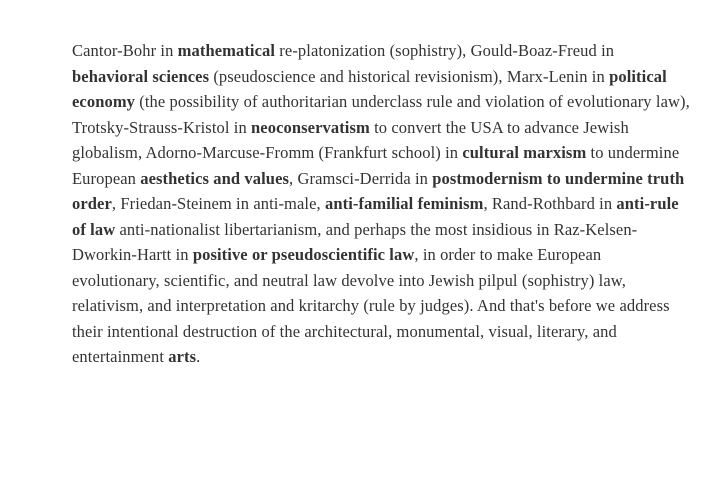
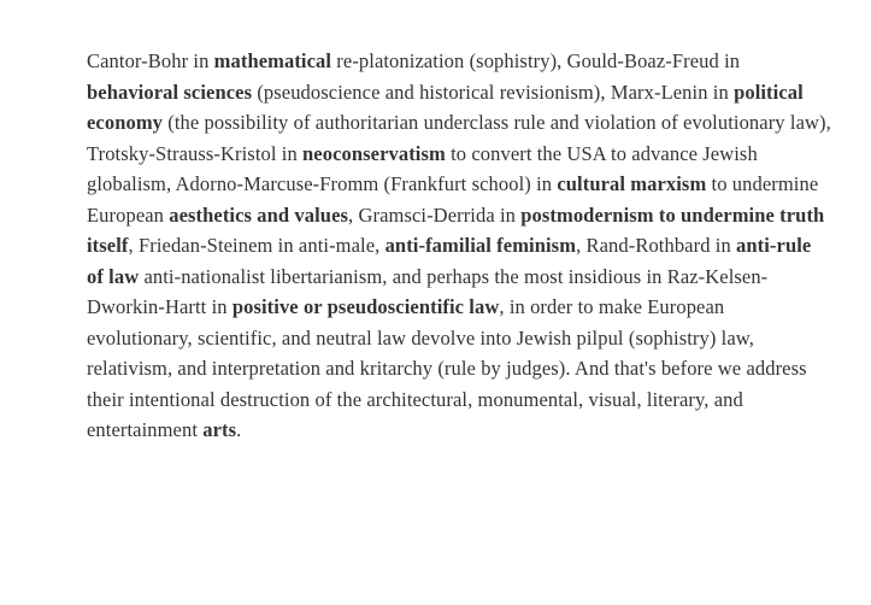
- Cantor-Bohr in mathematical re-platonization (sophistry), Gould-Boaz-Freud in behavioral sciences (pseudoscience and historical revisionism), Marx-Lenin in political economy (the possibility of authoritarian underclass rule and violation of evolutionary law), Trotsky-Strauss-Kristol in neoconservatism to convert the USA to advance Jewish globalism, Adorno-Marcuse-Fromm (Frankfurt school) in cultural marxism to undermine European aesthetics and values, Gramsci-Derrida in postmodernism to undermine truth order, Friedan-Steinem in anti-male, anti-familial feminism, Rand-Rothbard in anti-rule of law anti-nationalist libertarianism, and perhaps the most insidious in Raz-Kelsen-Dworkin-Hartt in positive or pseudoscientific law, in order to make European evolutionary, scientific, and neutral law devolve into Jewish pilpul (sophistry) law, relativism, and interpretation and kritarchy (rule by judges). And that's before we address their intentional destruction of the architectural, monumental, visual, literary, and entertainment arts.
+ Cantor-Bohr in mathematical re-platonization (sophistry), Gould-Boaz-Freud in behavioral sciences (pseudoscience and historical revisionism), Marx-Lenin in political economy (the possibility of authoritarian underclass rule and violation of evolutionary law), Trotsky-Strauss-Kristol in neoconservatism to convert the USA to advance Jewish globalism, Adorno-Marcuse-Fromm (Frankfurt school) in cultural marxism to undermine European aesthetics and values, Gramsci-Derrida in postmodernism to undermine truth itself, Friedan-Steinem in anti-male, anti-familial feminism, Rand-Rothbard in anti-rule of law anti-nationalist libertarianism, and perhaps the most insidious in Raz-Kelsen-Dworkin-Hartt in positive or pseudoscientific law, in order to make European evolutionary, scientific, and neutral law devolve into Jewish pilpul (sophistry) law, relativism, and interpretation and kritarchy (rule by judges). And that's before we address their intentional destruction of the architectural, monumental, visual, literary, and entertainment arts.
